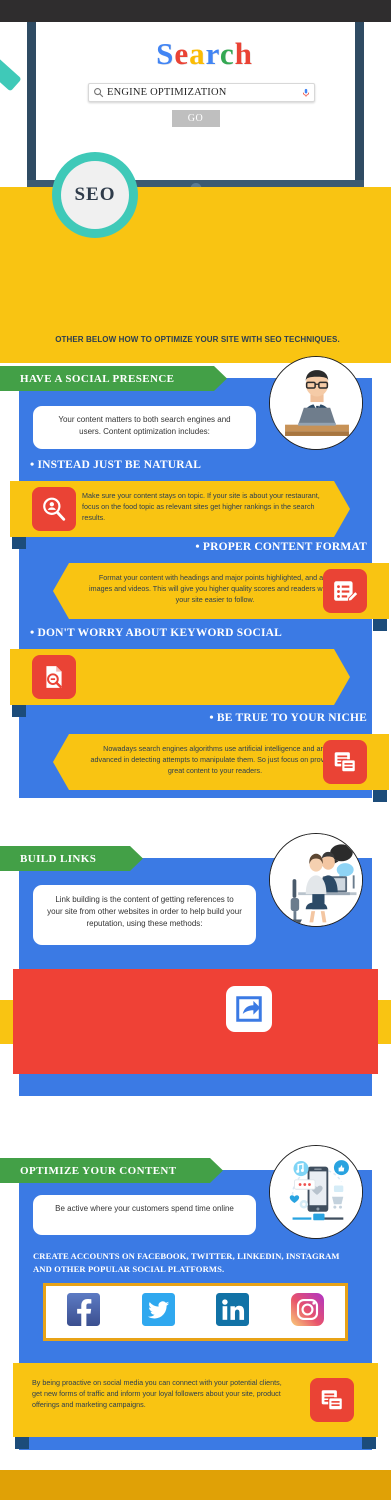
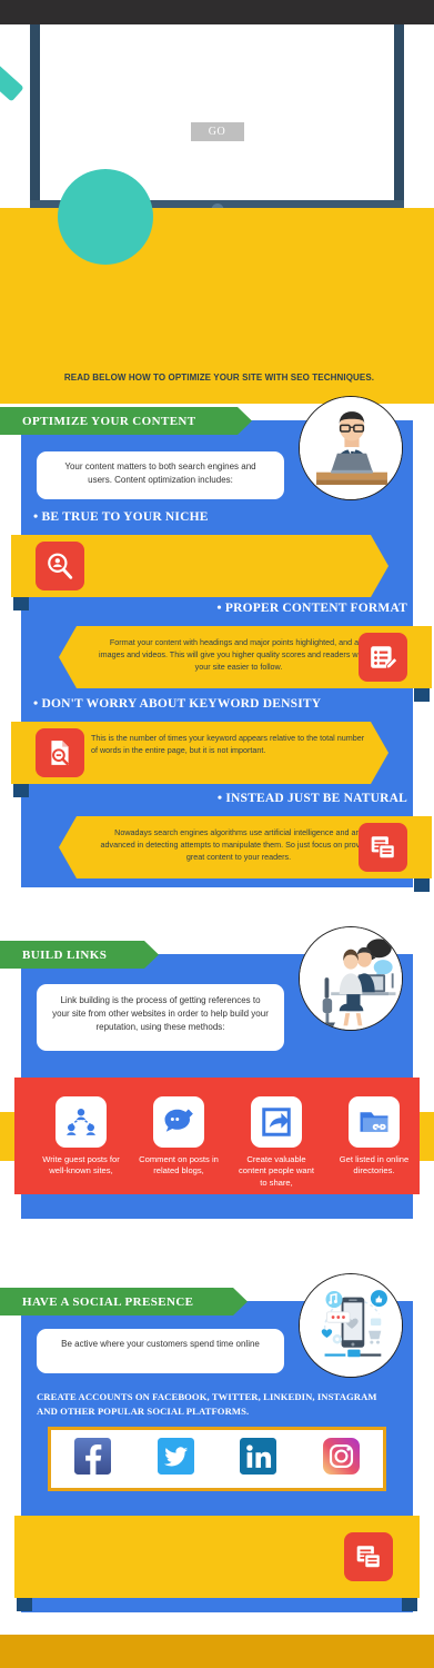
- Search
- ENGINE OPTIMIZATION
  GO
- SEO
- OTHER BELOW HOW TO OPTIMIZE YOUR SITE WITH SEO TECHNIQUES.
+ READ BELOW HOW TO OPTIMIZE YOUR SITE WITH SEO TECHNIQUES.
- HAVE A SOCIAL PRESENCE
+ OPTIMIZE YOUR CONTENT
  Your content matters to both search engines and users. Content optimization includes:
- • INSTEAD JUST BE NATURAL
+ • BE TRUE TO YOUR NICHE
- Make sure your content stays on topic. If your site is about your restaurant, focus on the food topic as relevant sites get higher rankings in the search results.
  • PROPER CONTENT FORMAT
  Format your content with headings and major points highlighted, and a images and videos. This will give you higher quality scores and readers w your site easier to follow.
- • DON'T WORRY ABOUT KEYWORD SOCIAL
+ • DON'T WORRY ABOUT KEYWORD DENSITY
+ This is the number of times your keyword appears relative to the total number of words in the entire page, but it is not important.
- • BE TRUE TO YOUR NICHE
+ • INSTEAD JUST BE NATURAL
  Nowadays search engines algorithms use artificial intelligence and ar advanced in detecting attempts to manipulate them. So just focus on pro great content to your readers.
  BUILD LINKS
- Link building is the content of getting references to your site from other websites in order to help build your reputation, using these methods:
+ Link building is the process of getting references to your site from other websites in order to help build your reputation, using these methods:
+ Write guest posts for well-known sites,
+ Comment on posts in related blogs,
+ Create valuable content people want to share,
+ Get listed in online directories.
- OPTIMIZE YOUR CONTENT
+ HAVE A SOCIAL PRESENCE
  Be active where your customers spend time online
  CREATE ACCOUNTS ON FACEBOOK, TWITTER, LINKEDIN, INSTAGRAM AND OTHER POPULAR SOCIAL PLATFORMS.
- By being proactive on social media you can connect with your potential clients, get new forms of traffic and inform your loyal followers about your site, product offerings and marketing campaigns.
